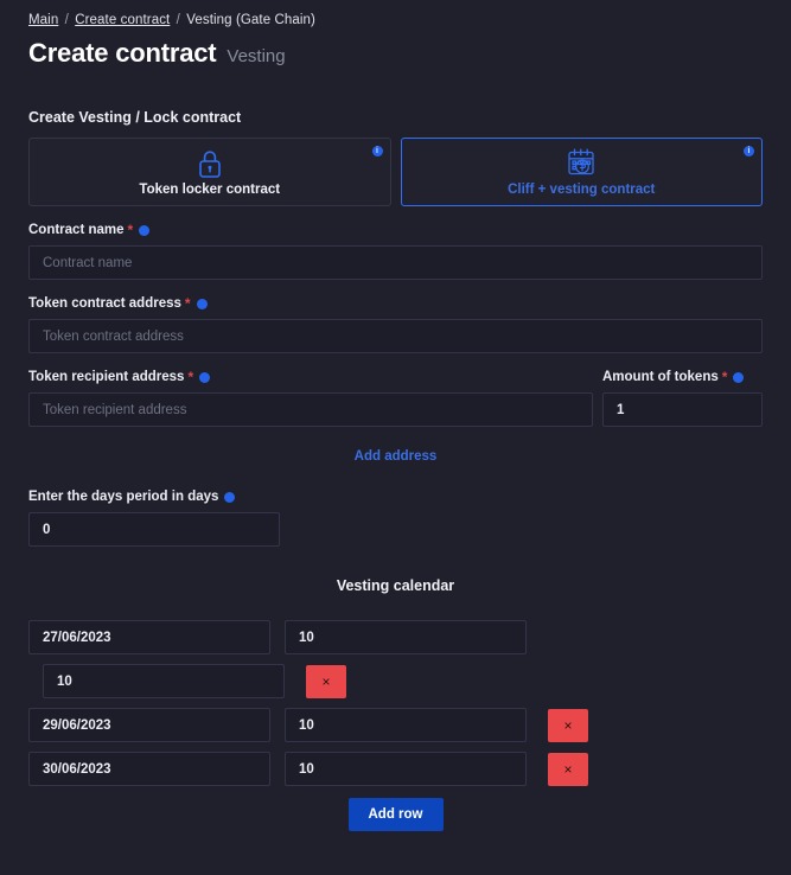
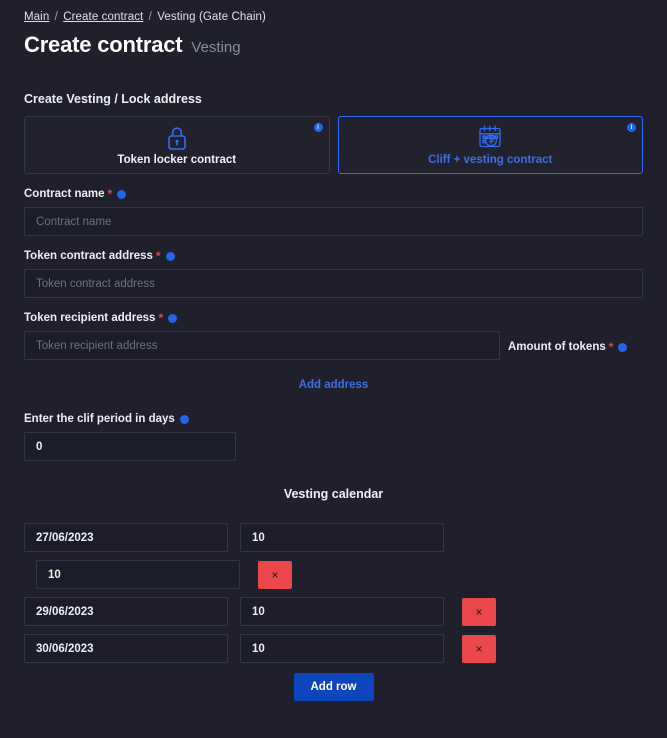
  Main / Create contract / Vesting (Gate Chain)
  Create contract
  Vesting
- Create Vesting / Lock contract
+ Create Vesting / Lock address
  Token locker contract
  Cliff + vesting contract
  Contract name
  *
  Contract name
  Token contract address
  *
  Token contract address
  Token recipient address
  *
  Token recipient address
  Amount of tokens
  *
- 1
  Add address
- Enter the days period in days
+ Enter the clif period in days
  0
  Vesting calendar
  27/06/2023
  10
  10
  ×
  29/06/2023
  10
  ×
  30/06/2023
  10
  ×
  Add row
